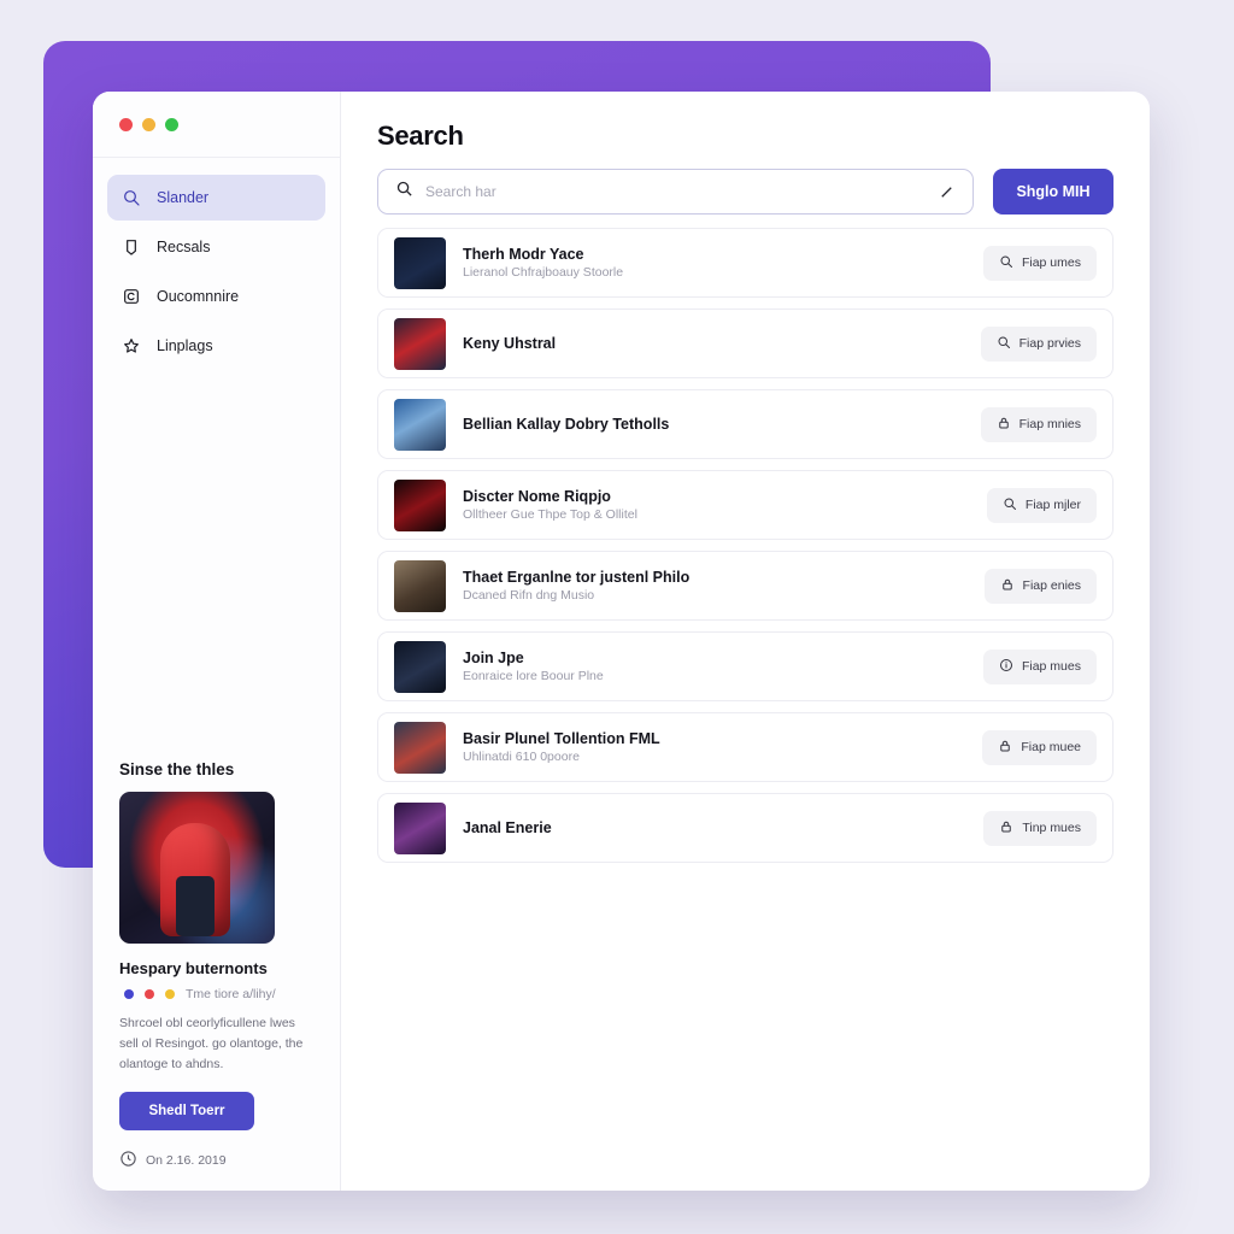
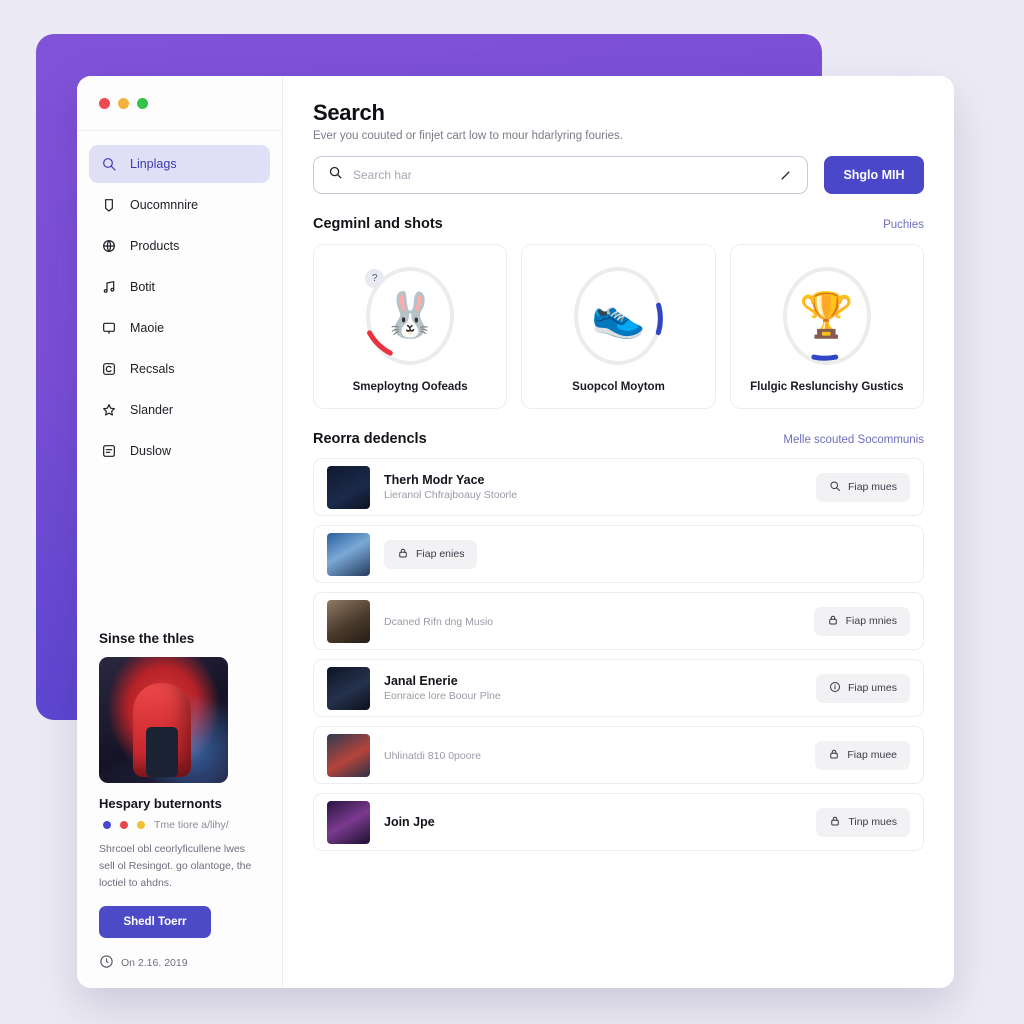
- Slander
+ Linplags
- Recsals
+ Oucomnnire
+ Products
+ Botit
+ Maoie
- Oucomnnire
+ Recsals
- Linplags
+ Slander
+ Duslow
  Sinse the thles
  Hespary buternonts
  Tme tiore a/lihy/
- Shrcoel obl ceorlyficullene lwes sell ol Resingot. go olantoge, the olantoge to ahdns.
+ Shrcoel obl ceorlyficullene lwes sell ol Resingot. go olantoge, the loctiel to ahdns.
  Shedl Toerr
  On 2.16. 2019
  Search
+ Ever you couuted or finjet cart low to mour hdarlyring fouries.
  Search har
  Shglo MIH
+ Cegminl and shots
+ Puchies
+ ?
+ 🐰
+ Smeploytng Oofeads
+ 👟
+ Suopcol Moytom
+ 🏆
+ Flulgic Resluncishy Gustics
+ Reorra dedencls
+ Melle scouted Socommunis
  Therh Modr Yace
  Lieranol Chfrajboauy Stoorle
- Fiap umes
+ Fiap mues
- Keny Uhstral
- Fiap prvies
- Bellian Kallay Dobry Tetholls
- Fiap mnies
+ Fiap enies
- Discter Nome Riqpjo
- Olltheer Gue Thpe Top & Ollitel
- Fiap mjler
- Thaet Erganlne tor justenl Philo
  Dcaned Rifn dng Musio
- Fiap enies
+ Fiap mnies
- Join Jpe
+ Janal Enerie
  Eonraice lore Boour Plne
- Fiap mues
+ Fiap umes
- Basir Plunel Tollention FML
- Uhlinatdi 610 0poore
+ Uhlinatdi 810 0poore
  Fiap muee
- Janal Enerie
+ Join Jpe
  Tinp mues
